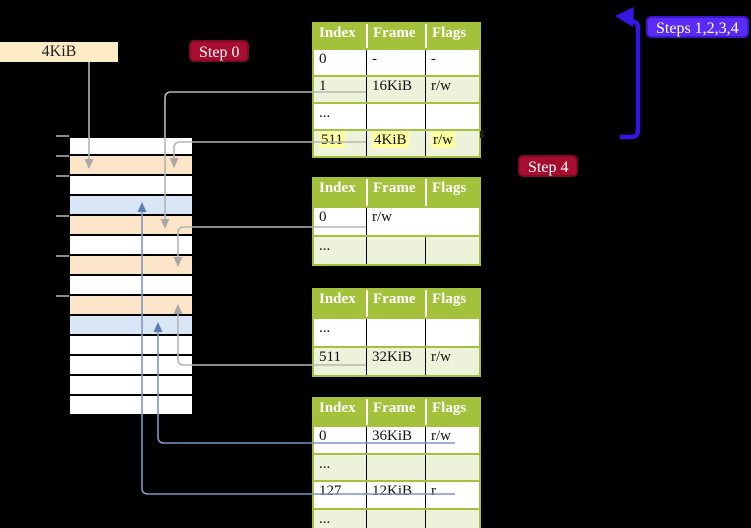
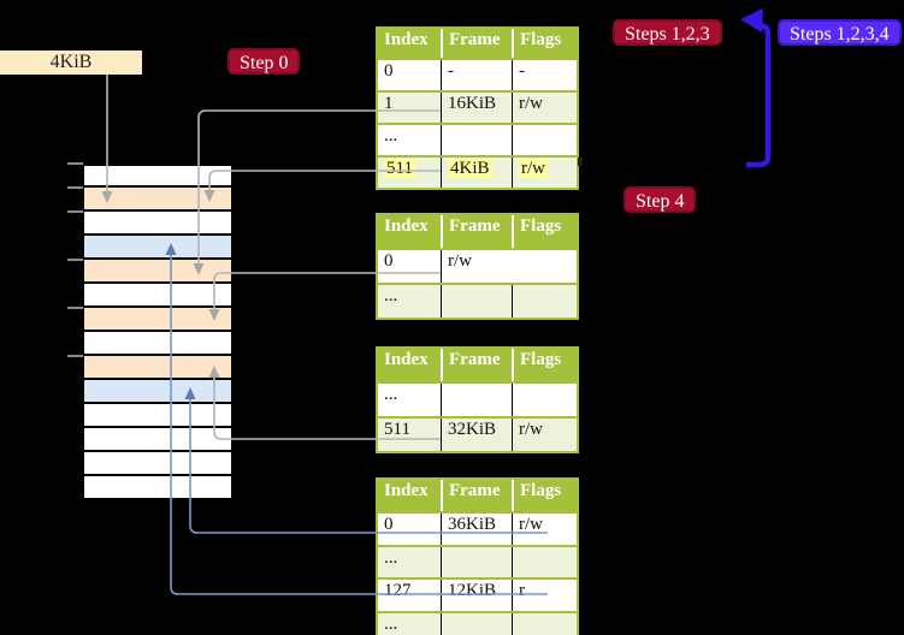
  4KiB
  Step 0
+ Steps 1,2,3
  Steps 1,2,3,4
  Step 4
  Index
  Frame
  Flags
  0
  -
  -
  1
  16KiB
  r/w
  ...
  511
  4KiB
  r/w
  Index
  Frame
  Flags
  0
  r/w
  ...
  Index
  Frame
  Flags
  ...
  511
  32KiB
  r/w
  Index
  Frame
  Flags
  0
  36KiB
  r/w
  ...
  127
  12KiB
  r
  ...
